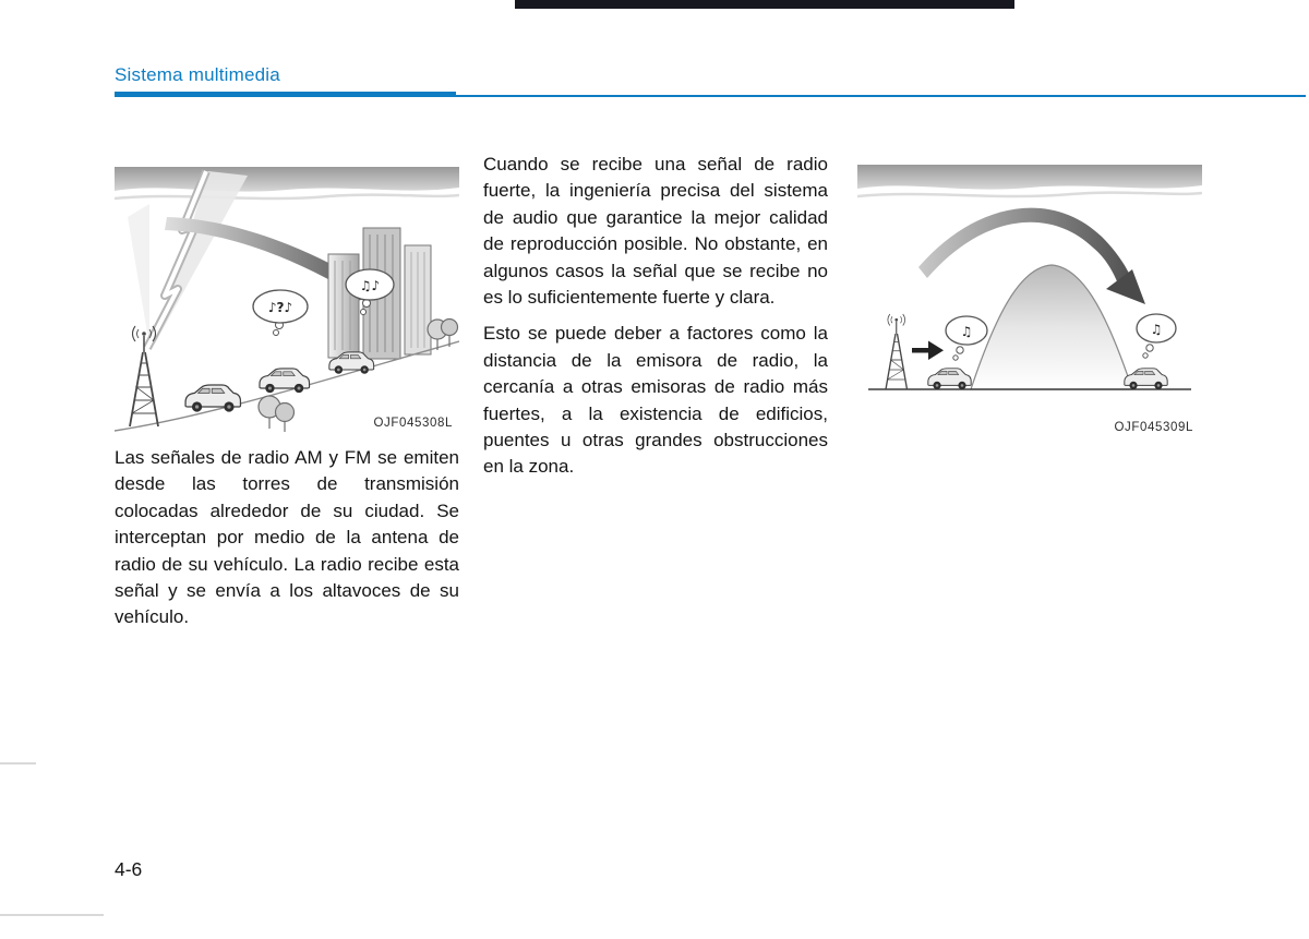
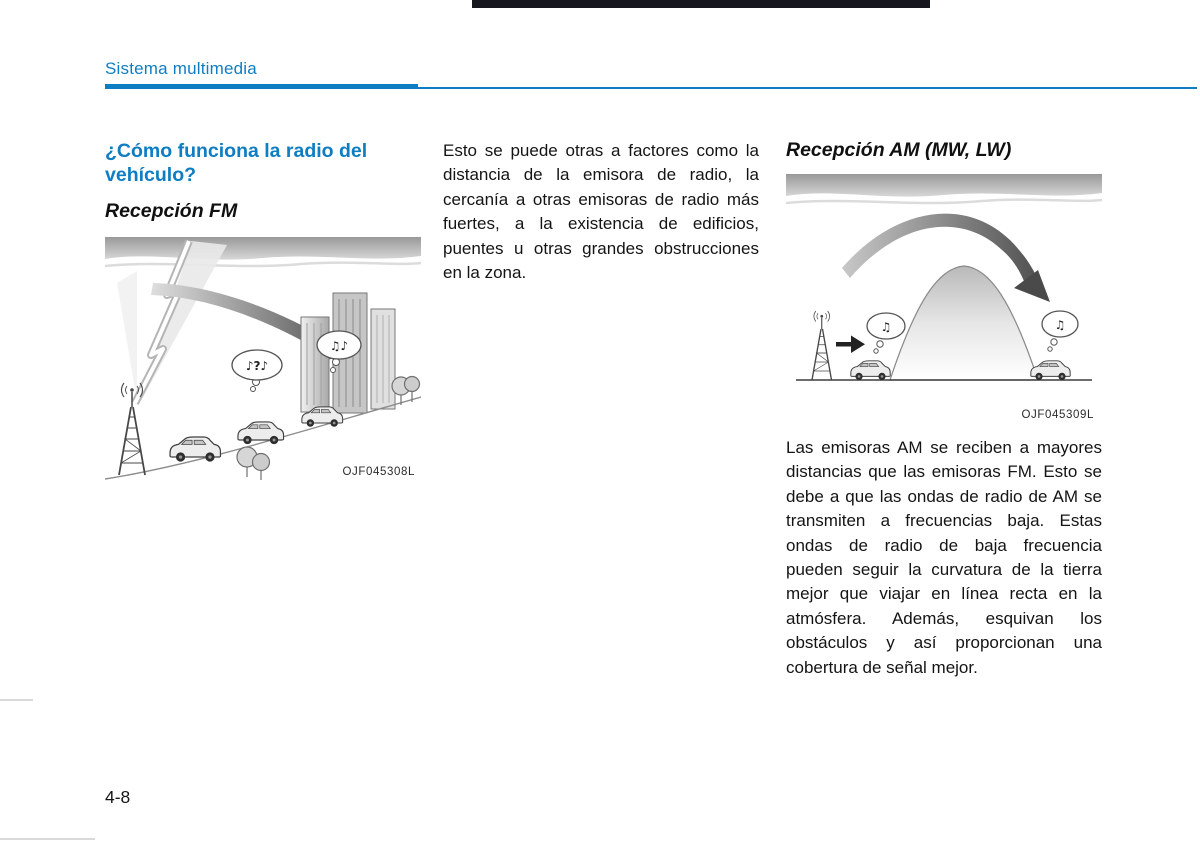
  Sistema multimedia
+ ¿Cómo funciona la radio del vehículo?
+ Recepción FM
  ♪?♪
  ♫♪
  OJF045308L
- Las señales de radio AM y FM se emiten desde las torres de transmisión colocadas alrededor de su ciudad. Se interceptan por medio de la antena de radio de su vehículo. La radio recibe esta señal y se envía a los altavoces de su vehículo.
- Cuando se recibe una señal de radio fuerte, la ingeniería precisa del sistema de audio que garantice la mejor calidad de reproducción posible. No obstante, en algunos casos la señal que se recibe no es lo suficientemente fuerte y clara.
- Esto se puede deber a factores como la distancia de la emisora de radio, la cercanía a otras emisoras de radio más fuertes, a la existencia de edificios, puentes u otras grandes obstrucciones en la zona.
+ Esto se puede otras a factores como la distancia de la emisora de radio, la cercanía a otras emisoras de radio más fuertes, a la existencia de edificios, puentes u otras grandes obstrucciones en la zona.
+ Recepción AM (MW, LW)
  ♫
  ♫
  OJF045309L
+ Las emisoras AM se reciben a mayores distancias que las emisoras FM. Esto se debe a que las ondas de radio de AM se transmiten a frecuencias baja. Estas ondas de radio de baja frecuencia pueden seguir la curvatura de la tierra mejor que viajar en línea recta en la atmósfera. Además, esquivan los obstáculos y así proporcionan una cobertura de señal mejor.
- 4-6
+ 4-8
